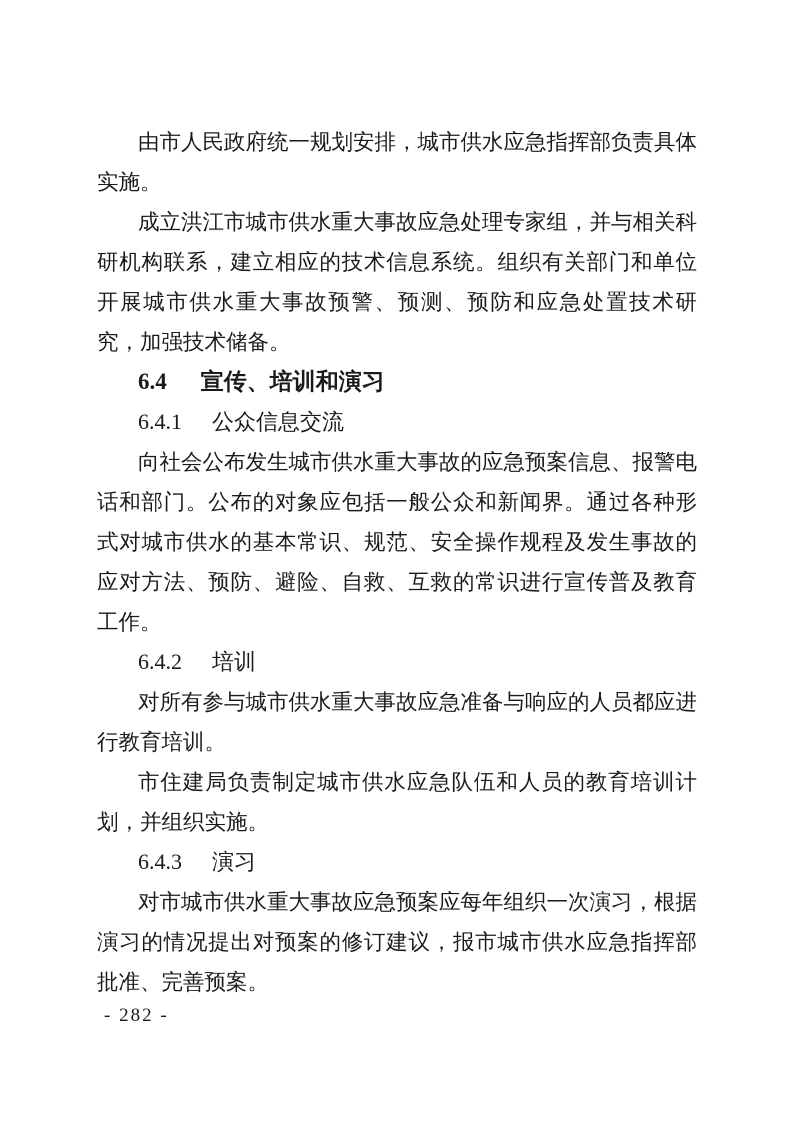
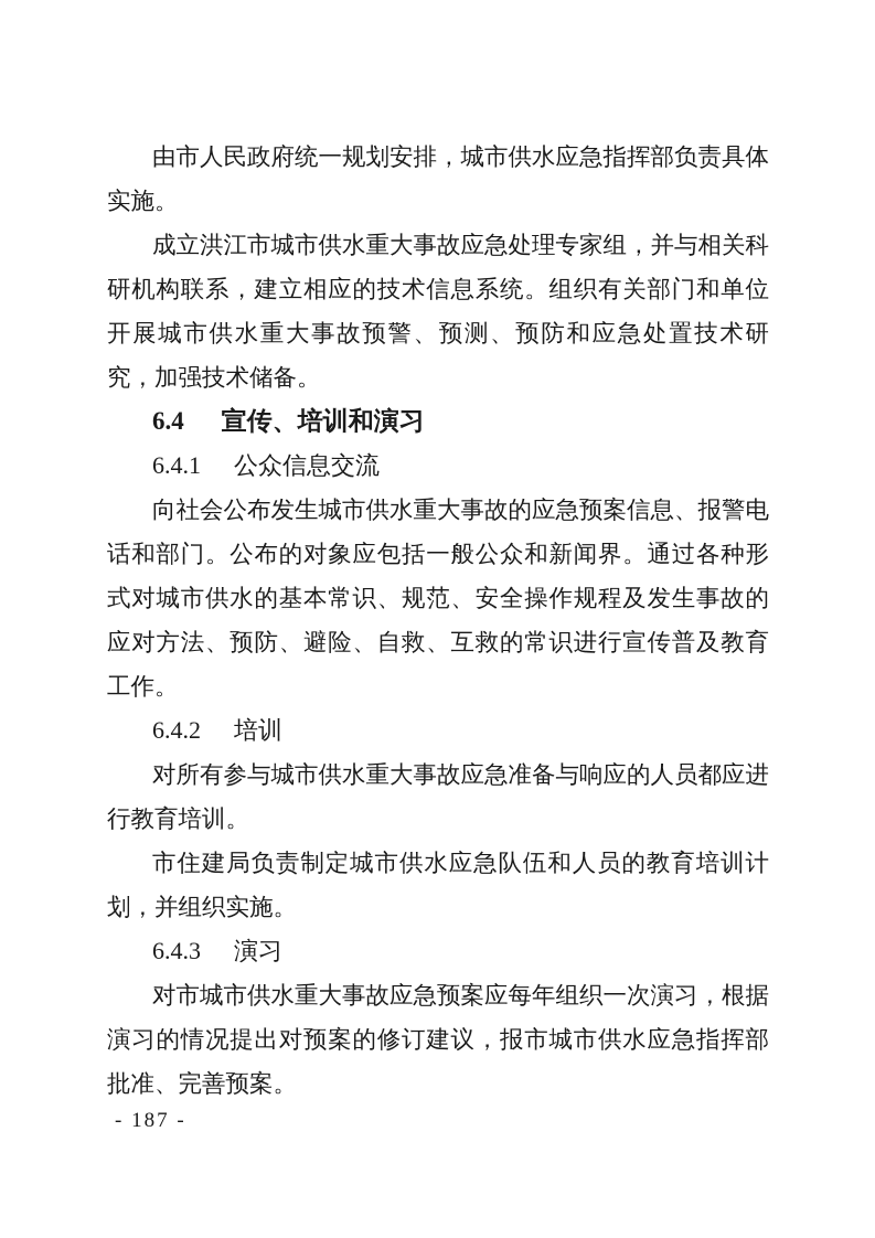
  由市人民政府统一规划安排，城市供水应急指挥部负责具体实施。
  成立洪江市城市供水重大事故应急处理专家组，并与相关科研机构联系，建立相应的技术信息系统。组织有关部门和单位开展城市供水重大事故预警、预测、预防和应急处置技术研究，加强技术储备。
  6.4 宣传、培训和演习
  6.4.1 公众信息交流
  向社会公布发生城市供水重大事故的应急预案信息、报警电话和部门。公布的对象应包括一般公众和新闻界。通过各种形式对城市供水的基本常识、规范、安全操作规程及发生事故的应对方法、预防、避险、自救、互救的常识进行宣传普及教育工作。
  6.4.2 培训
  对所有参与城市供水重大事故应急准备与响应的人员都应进行教育培训。
  市住建局负责制定城市供水应急队伍和人员的教育培训计划，并组织实施。
  6.4.3 演习
  对市城市供水重大事故应急预案应每年组织一次演习，根据演习的情况提出对预案的修订建议，报市城市供水应急指挥部批准、完善预案。
- - 282 -
+ - 187 -
